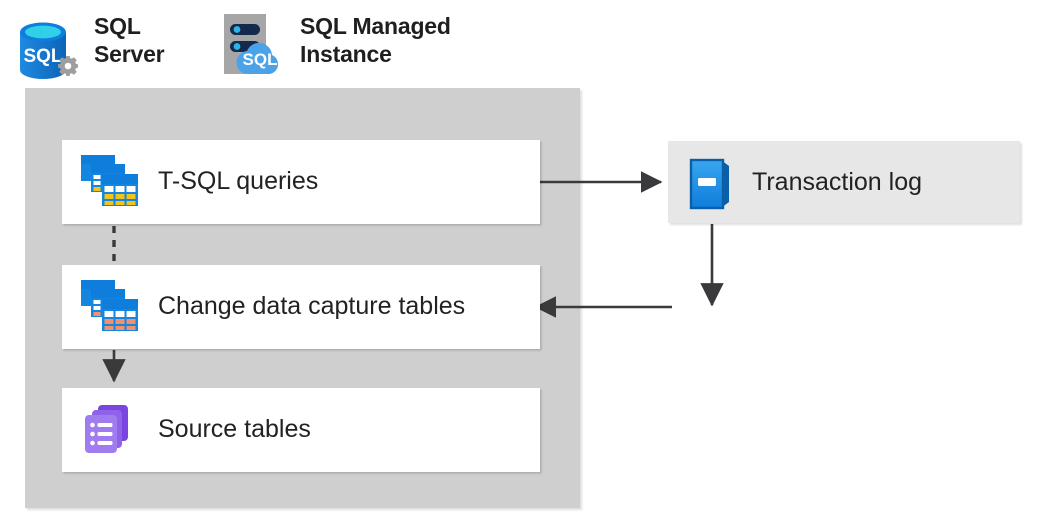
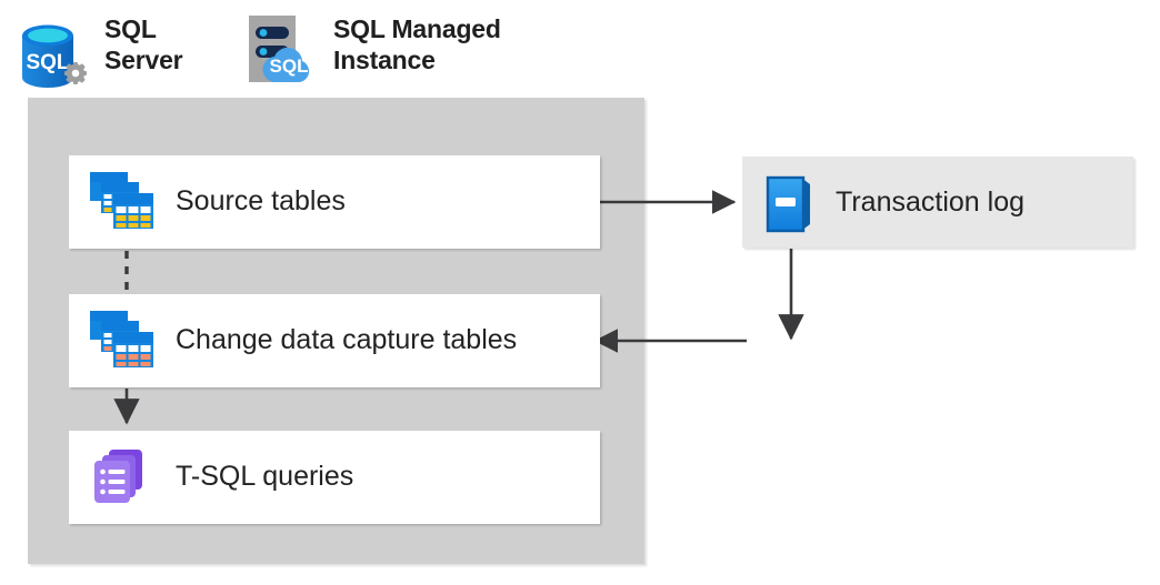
  SQL
  SQL
  Server
  SQL
  SQL Managed
  Instance
- T-SQL queries
+ Source tables
  Change data capture tables
- Source tables
+ T-SQL queries
  Transaction log
